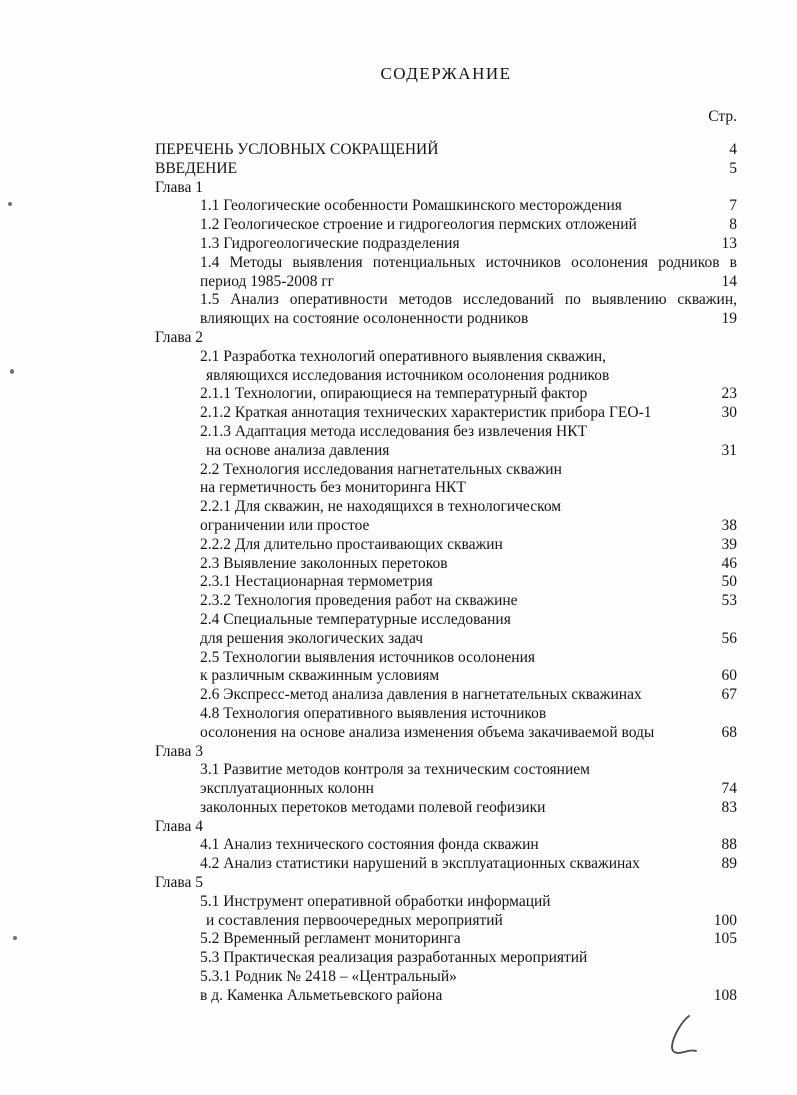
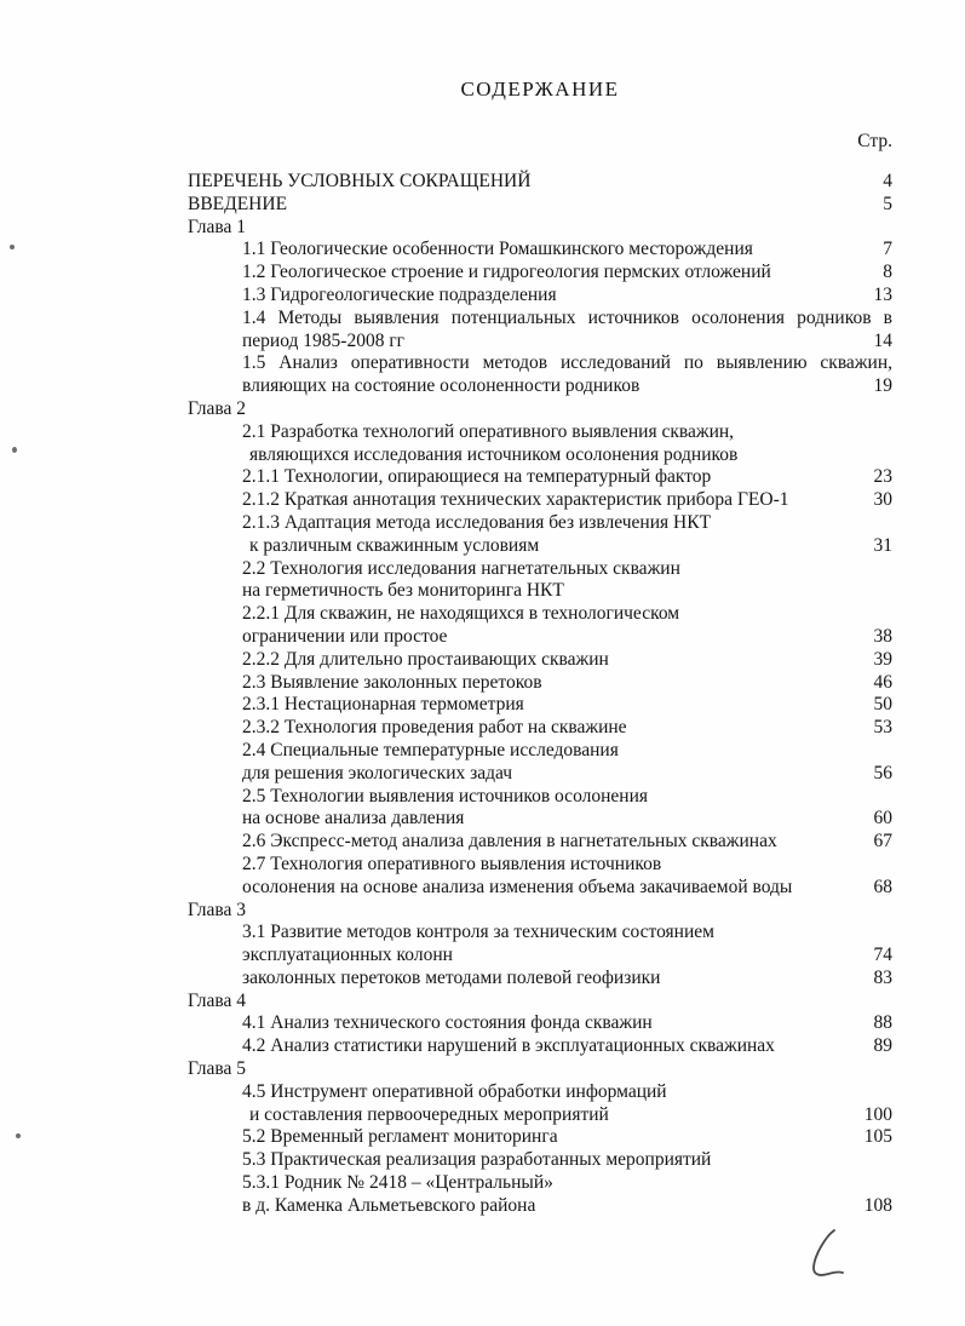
  СОДЕРЖАНИЕ
  Стр.
  ПЕРЕЧЕНЬ УСЛОВНЫХ СОКРАЩЕНИЙ
  4
  ВВЕДЕНИЕ
  5
  Глава 1
  1.1 Геологические особенности Ромашкинского месторождения
  7
  1.2 Геологическое строение и гидрогеология пермских отложений
  8
  1.3 Гидрогеологические подразделения
  13
  1.4 Методы выявления потенциальных источников осолонения родников в
  период 1985-2008 гг
  14
  1.5 Анализ оперативности методов исследований по выявлению скважин,
  влияющих на состояние осолоненности родников
  19
  Глава 2
  2.1 Разработка технологий оперативного выявления скважин,
  являющихся исследования источником осолонения родников
  2.1.1 Технологии, опирающиеся на температурный фактор
  23
  2.1.2 Краткая аннотация технических характеристик прибора ГЕО-1
  30
  2.1.3 Адаптация метода исследования без извлечения НКТ
- на основе анализа давления
+ к различным скважинным условиям
  31
  2.2 Технология исследования нагнетательных скважин
  на герметичность без мониторинга НКТ
  2.2.1 Для скважин, не находящихся в технологическом
  ограничении или простое
  38
  2.2.2 Для длительно простаивающих скважин
  39
  2.3 Выявление заколонных перетоков
  46
  2.3.1 Нестационарная термометрия
  50
  2.3.2 Технология проведения работ на скважине
  53
  2.4 Специальные температурные исследования
  для решения экологических задач
  56
  2.5 Технологии выявления источников осолонения
- к различным скважинным условиям
+ на основе анализа давления
  60
  2.6 Экспресс-метод анализа давления в нагнетательных скважинах
  67
- 4.8 Технология оперативного выявления источников
+ 2.7 Технология оперативного выявления источников
  осолонения на основе анализа изменения объема закачиваемой воды
  68
  Глава 3
  3.1 Развитие методов контроля за техническим состоянием
  эксплуатационных колонн
  74
  заколонных перетоков методами полевой геофизики
  83
  Глава 4
  4.1 Анализ технического состояния фонда скважин
  88
  4.2 Анализ статистики нарушений в эксплуатационных скважинах
  89
  Глава 5
- 5.1 Инструмент оперативной обработки информаций
+ 4.5 Инструмент оперативной обработки информаций
  и составления первоочередных мероприятий
  100
  5.2 Временный регламент мониторинга
  105
  5.3 Практическая реализация разработанных мероприятий
  5.3.1 Родник № 2418 – «Центральный»
  в д. Каменка Альметьевского района
  108
